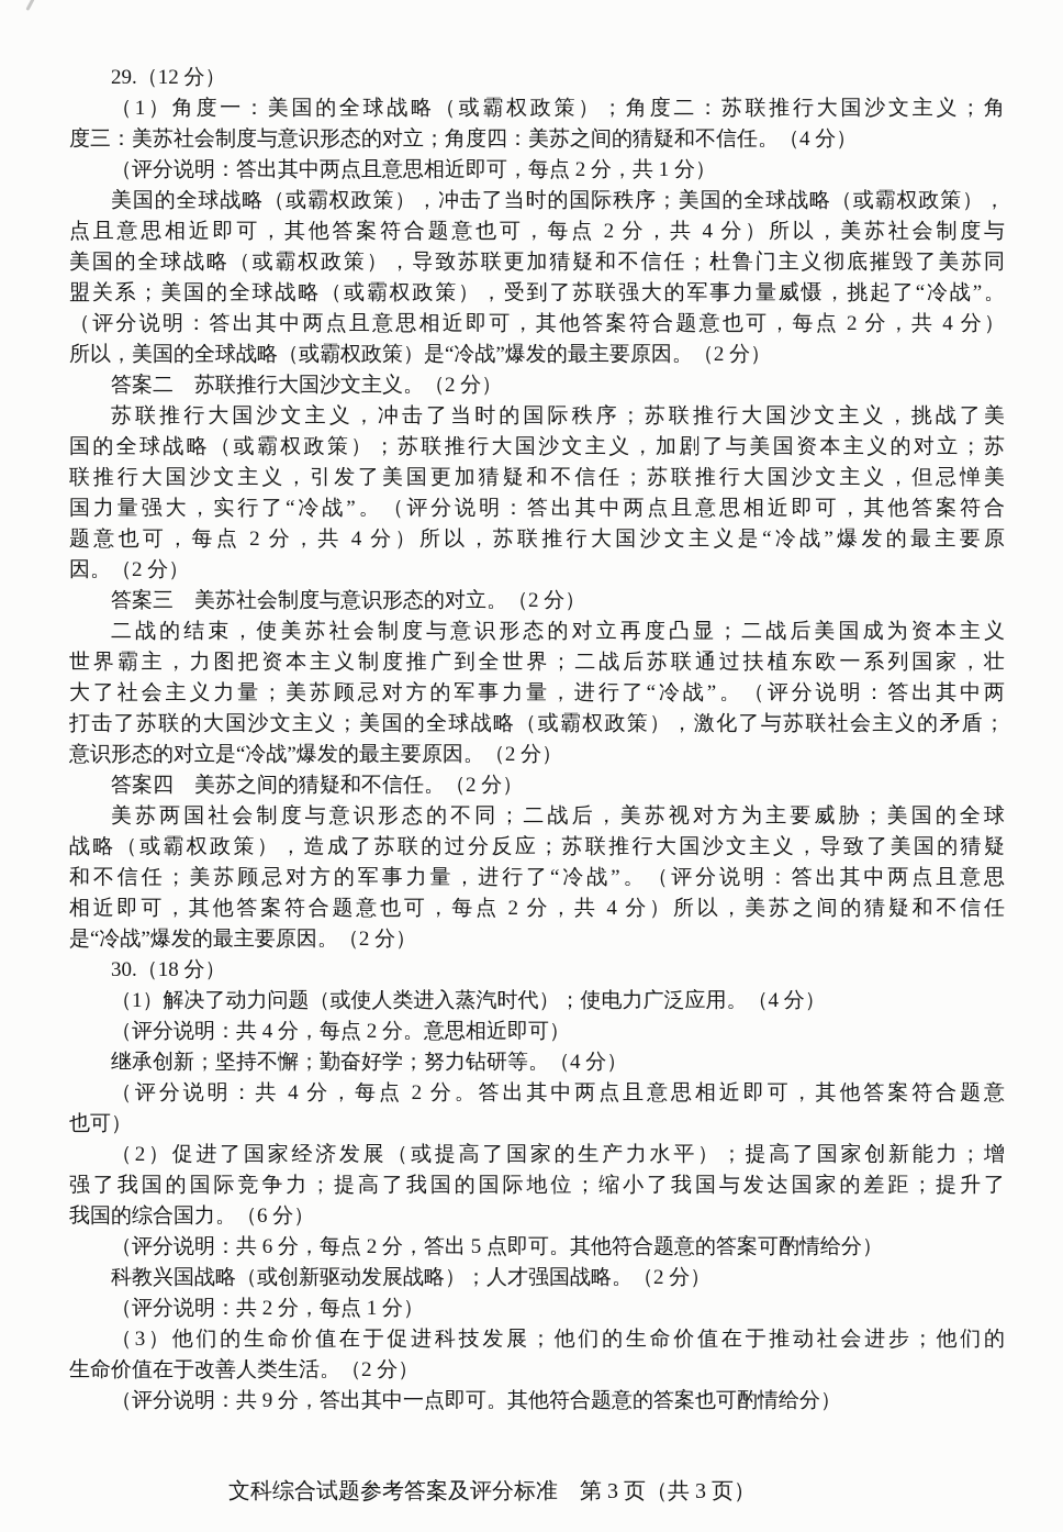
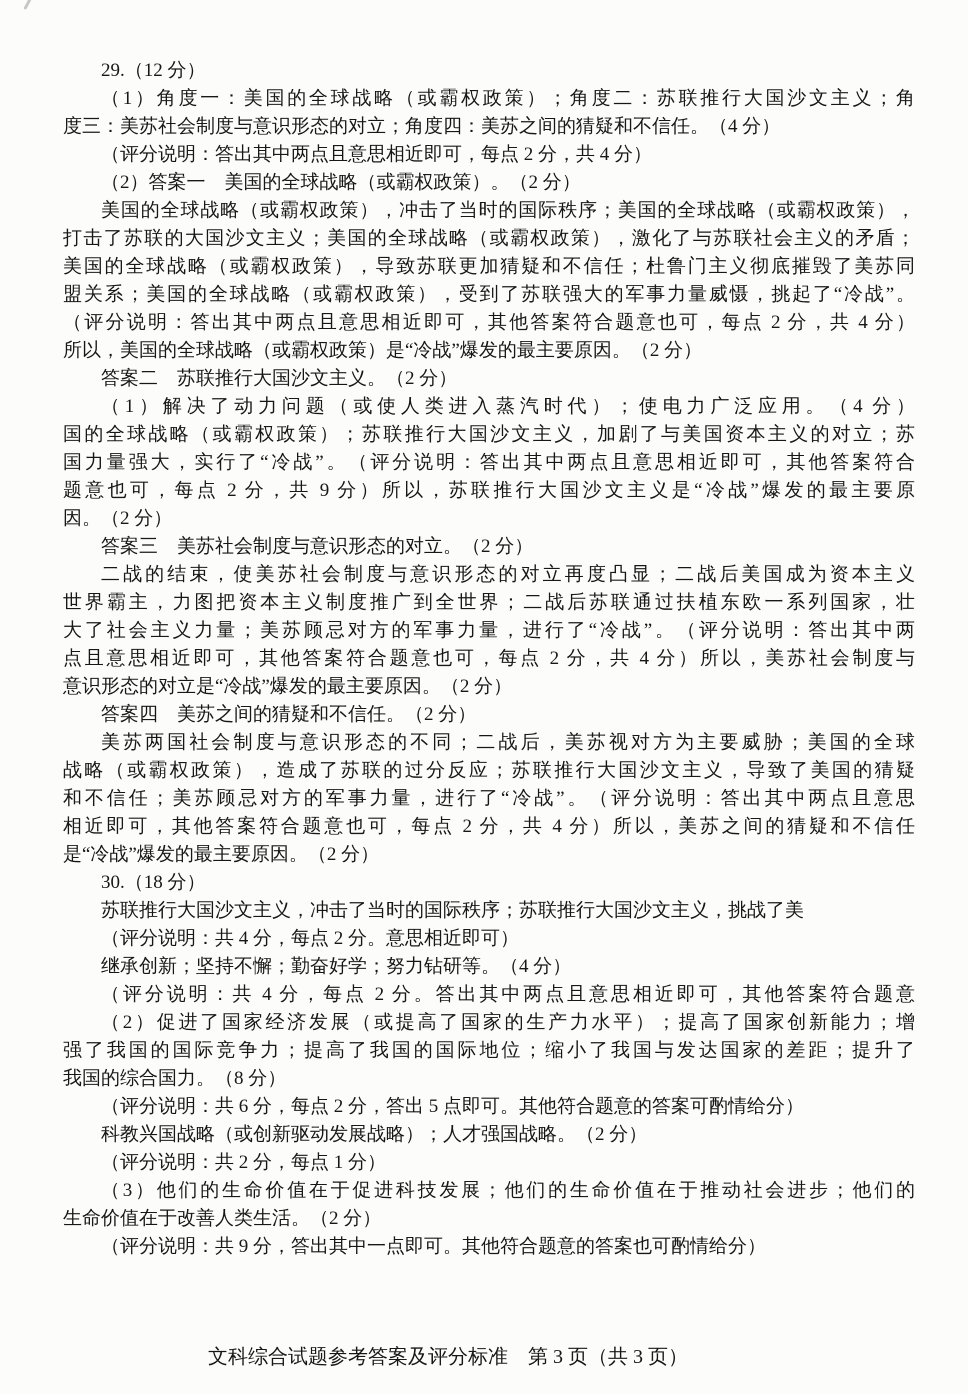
  29.（12 分）
  （1）角度一：美国的全球战略（或霸权政策）；角度二：苏联推行大国沙文主义；角
  度三：美苏社会制度与意识形态的对立；角度四：美苏之间的猜疑和不信任。（4 分）
- （评分说明：答出其中两点且意思相近即可，每点 2 分，共 1 分）
+ （评分说明：答出其中两点且意思相近即可，每点 2 分，共 4 分）
+ （2）答案一 美国的全球战略（或霸权政策）。（2 分）
  美国的全球战略（或霸权政策），冲击了当时的国际秩序；美国的全球战略（或霸权政策），
- 点且意思相近即可，其他答案符合题意也可，每点 2 分，共 4 分）所以，美苏社会制度与
+ 打击了苏联的大国沙文主义；美国的全球战略（或霸权政策），激化了与苏联社会主义的矛盾；
  美国的全球战略（或霸权政策），导致苏联更加猜疑和不信任；杜鲁门主义彻底摧毁了美苏同
  盟关系；美国的全球战略（或霸权政策），受到了苏联强大的军事力量威慑，挑起了“冷战”。
  （评分说明：答出其中两点且意思相近即可，其他答案符合题意也可，每点 2 分，共 4 分）
  所以，美国的全球战略（或霸权政策）是“冷战”爆发的最主要原因。（2 分）
  答案二 苏联推行大国沙文主义。（2 分）
- 苏联推行大国沙文主义，冲击了当时的国际秩序；苏联推行大国沙文主义，挑战了美
+ （1）解决了动力问题（或使人类进入蒸汽时代）；使电力广泛应用。（4 分）
  国的全球战略（或霸权政策）；苏联推行大国沙文主义，加剧了与美国资本主义的对立；苏
- 联推行大国沙文主义，引发了美国更加猜疑和不信任；苏联推行大国沙文主义，但忌惮美
  国力量强大，实行了“冷战”。（评分说明：答出其中两点且意思相近即可，其他答案符合
- 题意也可，每点 2 分，共 4 分）所以，苏联推行大国沙文主义是“冷战”爆发的最主要原
+ 题意也可，每点 2 分，共 9 分）所以，苏联推行大国沙文主义是“冷战”爆发的最主要原
  因。（2 分）
  答案三 美苏社会制度与意识形态的对立。（2 分）
  二战的结束，使美苏社会制度与意识形态的对立再度凸显；二战后美国成为资本主义
  世界霸主，力图把资本主义制度推广到全世界；二战后苏联通过扶植东欧一系列国家，壮
  大了社会主义力量；美苏顾忌对方的军事力量，进行了“冷战”。（评分说明：答出其中两
- 打击了苏联的大国沙文主义；美国的全球战略（或霸权政策），激化了与苏联社会主义的矛盾；
+ 点且意思相近即可，其他答案符合题意也可，每点 2 分，共 4 分）所以，美苏社会制度与
  意识形态的对立是“冷战”爆发的最主要原因。（2 分）
  答案四 美苏之间的猜疑和不信任。（2 分）
  美苏两国社会制度与意识形态的不同；二战后，美苏视对方为主要威胁；美国的全球
  战略（或霸权政策），造成了苏联的过分反应；苏联推行大国沙文主义，导致了美国的猜疑
  和不信任；美苏顾忌对方的军事力量，进行了“冷战”。（评分说明：答出其中两点且意思
  相近即可，其他答案符合题意也可，每点 2 分，共 4 分）所以，美苏之间的猜疑和不信任
  是“冷战”爆发的最主要原因。（2 分）
  30.（18 分）
- （1）解决了动力问题（或使人类进入蒸汽时代）；使电力广泛应用。（4 分）
+ 苏联推行大国沙文主义，冲击了当时的国际秩序；苏联推行大国沙文主义，挑战了美
  （评分说明：共 4 分，每点 2 分。意思相近即可）
  继承创新；坚持不懈；勤奋好学；努力钻研等。（4 分）
  （评分说明：共 4 分，每点 2 分。答出其中两点且意思相近即可，其他答案符合题意
- 也可）
  （2）促进了国家经济发展（或提高了国家的生产力水平）；提高了国家创新能力；增
  强了我国的国际竞争力；提高了我国的国际地位；缩小了我国与发达国家的差距；提升了
- 我国的综合国力。（6 分）
+ 我国的综合国力。（8 分）
  （评分说明：共 6 分，每点 2 分，答出 5 点即可。其他符合题意的答案可酌情给分）
  科教兴国战略（或创新驱动发展战略）；人才强国战略。（2 分）
  （评分说明：共 2 分，每点 1 分）
  （3）他们的生命价值在于促进科技发展；他们的生命价值在于推动社会进步；他们的
  生命价值在于改善人类生活。（2 分）
  （评分说明：共 9 分，答出其中一点即可。其他符合题意的答案也可酌情给分）
  文科综合试题参考答案及评分标准 第 3 页（共 3 页）
